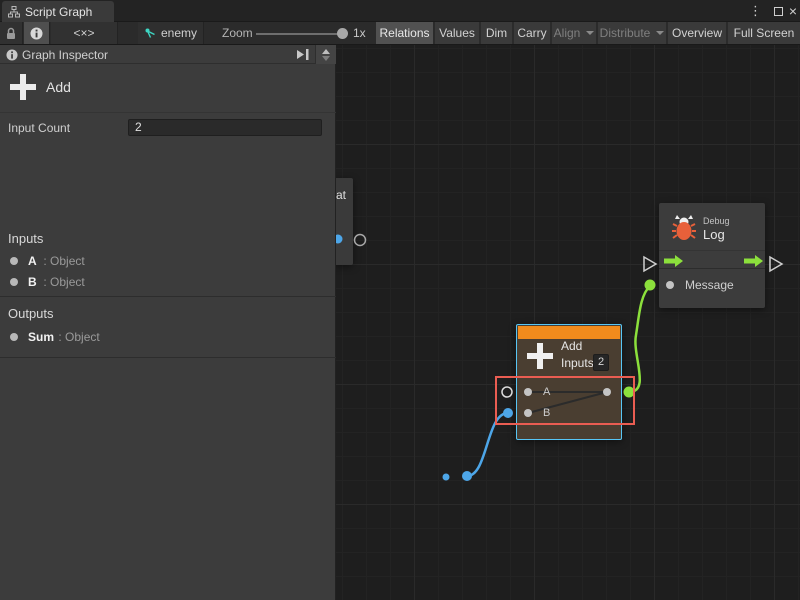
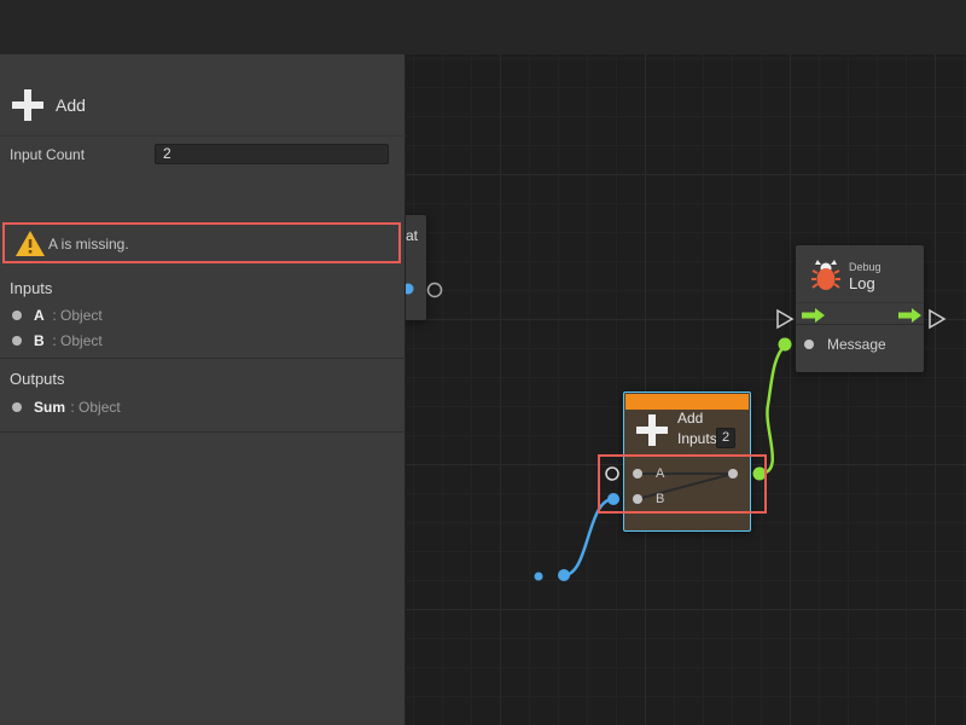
- Script Graph
- ⋮
- ×
- <×>
- enemy
- Zoom
- 1x
- Relations
- Values
- Dim
- Carry
- Align
- Distribute
- Overview
- Full Screen
- Graph Inspector
  Add
  Input Count
  2
+ A is missing.
  Inputs
  A
  : Object
  B
  : Object
  Outputs
  Sum
  : Object
  at
  Add
  Inputs
  2
  A
  B
  Debug
  Log
  Message
